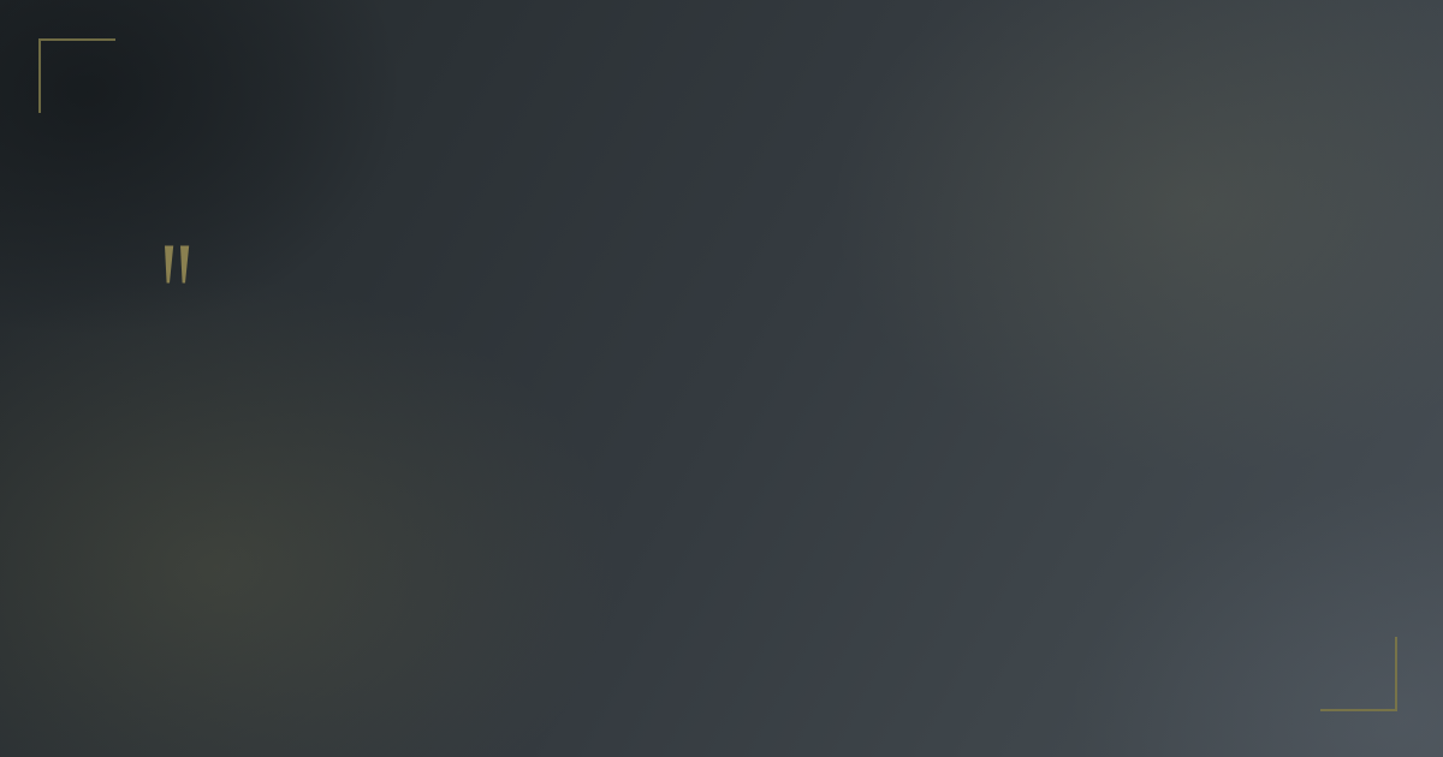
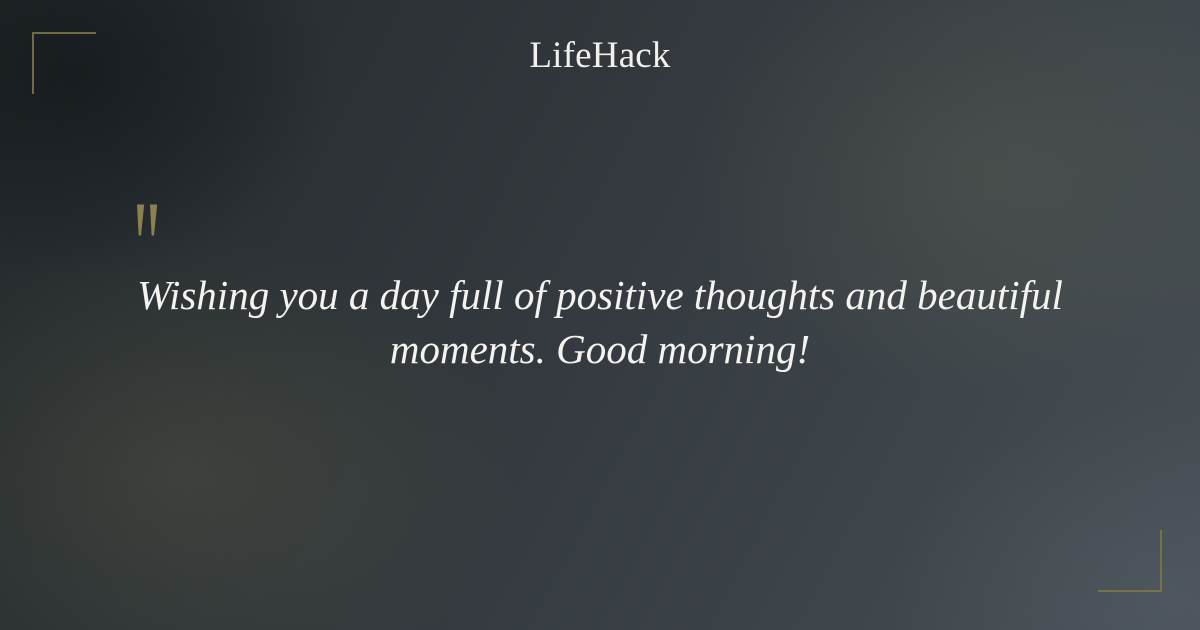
+ LifeHack
+ Wishing you a day full of positive thoughts and beautiful moments. Good morning!
